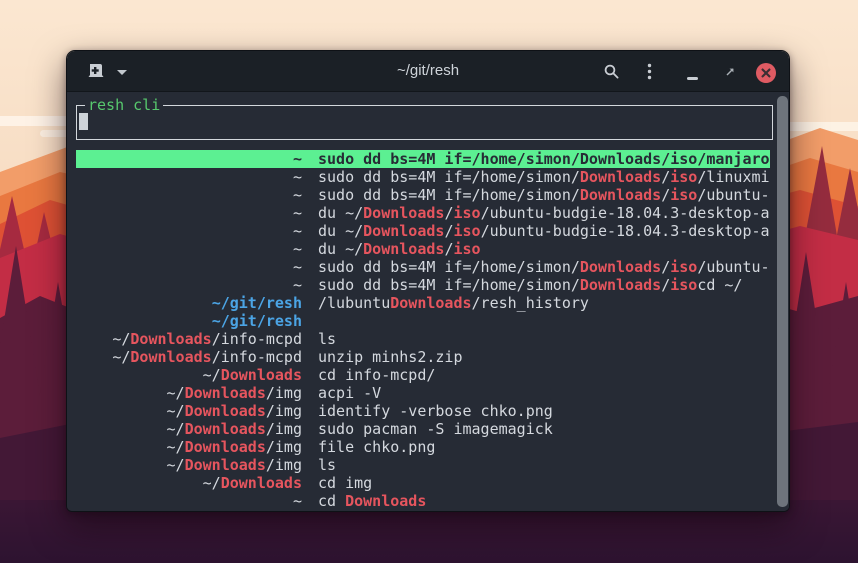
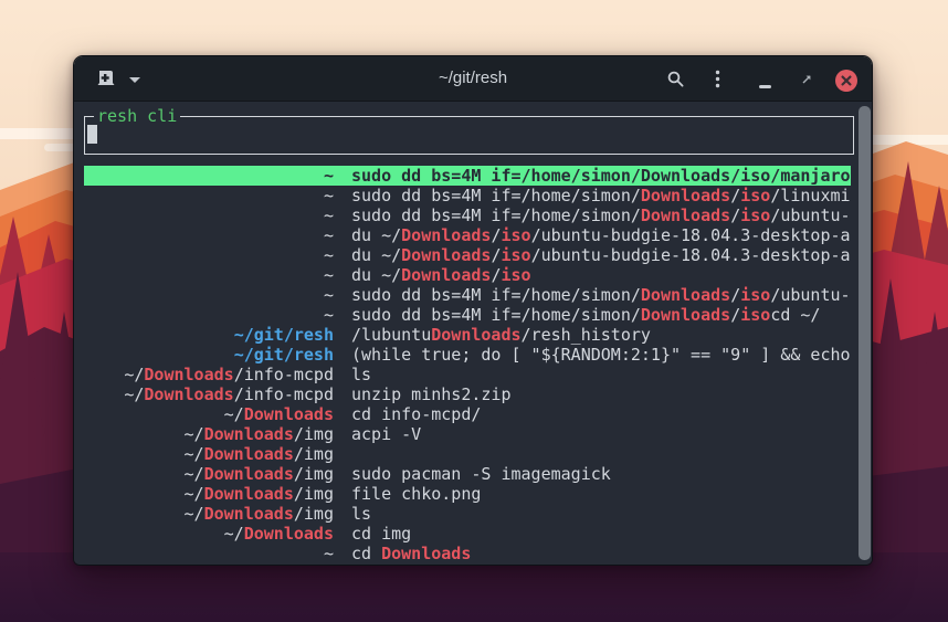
  ~/git/resh
  resh cli
  ~
  sudo dd bs=4M if=/home/simon/Downloads/iso/manjaro
  ~
  sudo dd bs=4M if=/home/simon/Downloads/iso/linuxmi
  ~
  sudo dd bs=4M if=/home/simon/Downloads/iso/ubuntu-
  ~
  du ~/Downloads/iso/ubuntu-budgie-18.04.3-desktop-a
  ~
  du ~/Downloads/iso/ubuntu-budgie-18.04.3-desktop-a
  ~
  du ~/Downloads/iso
  ~
  sudo dd bs=4M if=/home/simon/Downloads/iso/ubuntu-
  ~
  sudo dd bs=4M if=/home/simon/Downloads/isocd ~/
  ~/git/resh
  /lubuntuDownloads/resh_history
  ~/git/resh
+ (while true; do [ "${RANDOM:2:1}" == "9" ] && echo
  ~/Downloads/info-mcpd
  ls
  ~/Downloads/info-mcpd
  unzip minhs2.zip
  ~/Downloads
  cd info-mcpd/
  ~/Downloads/img
  acpi -V
  ~/Downloads/img
- identify -verbose chko.png
  ~/Downloads/img
  sudo pacman -S imagemagick
  ~/Downloads/img
  file chko.png
  ~/Downloads/img
  ls
  ~/Downloads
  cd img
  ~
  cd Downloads
